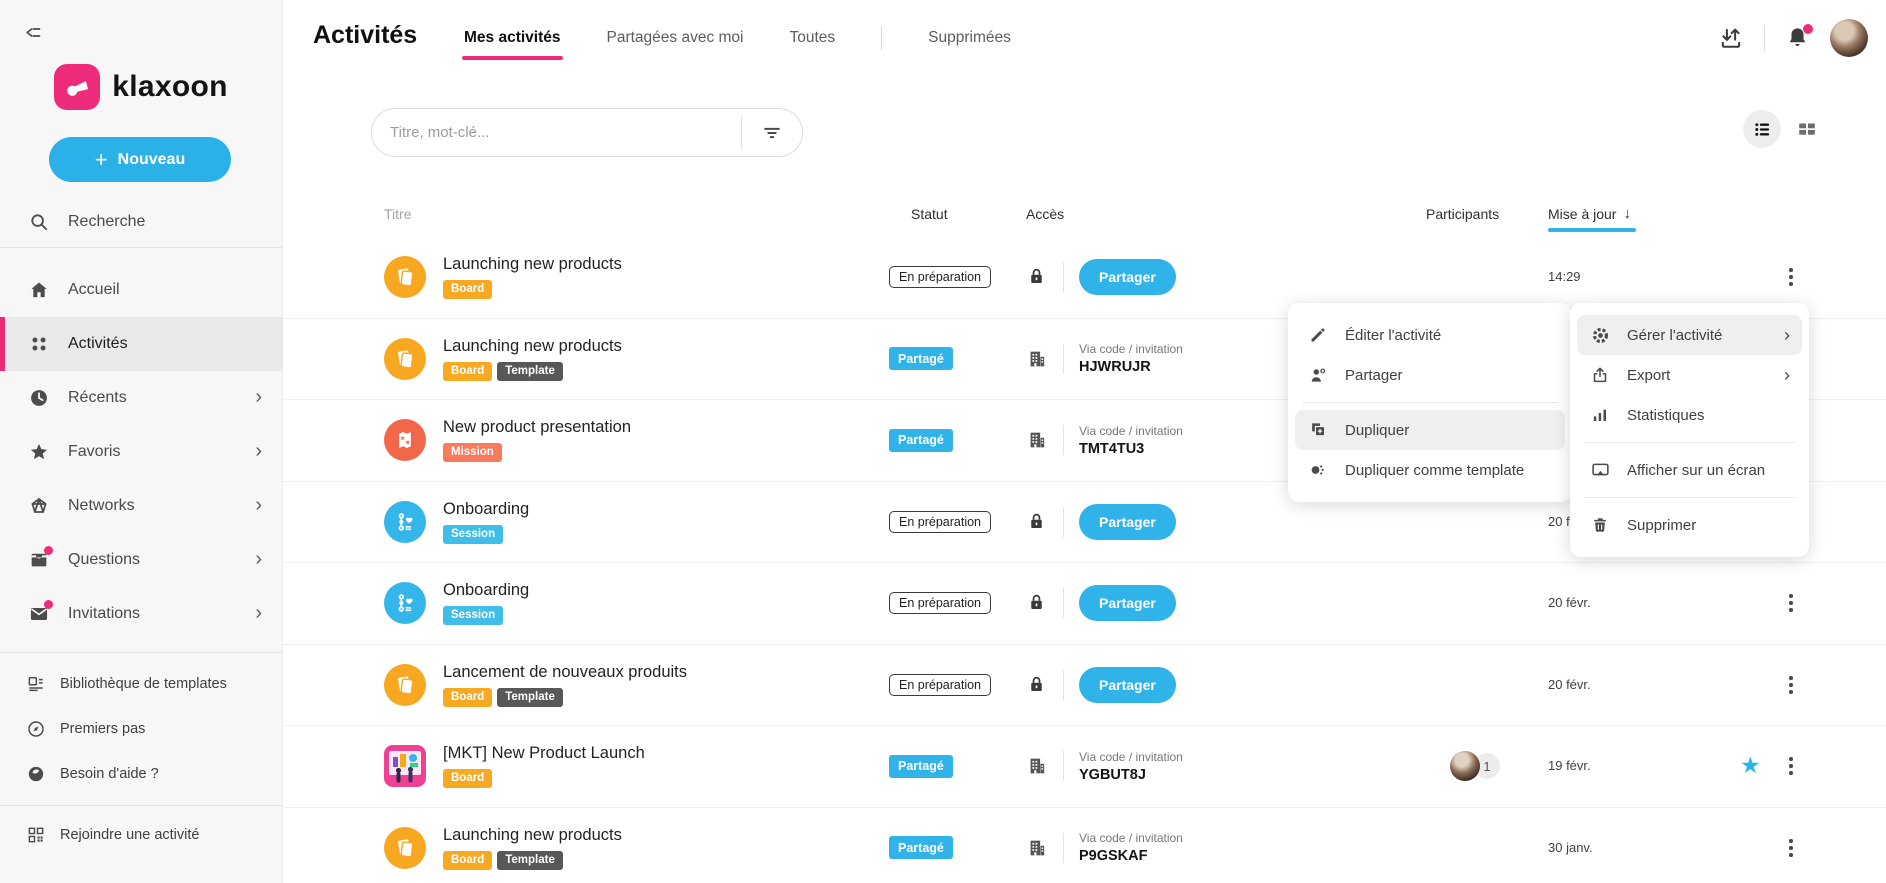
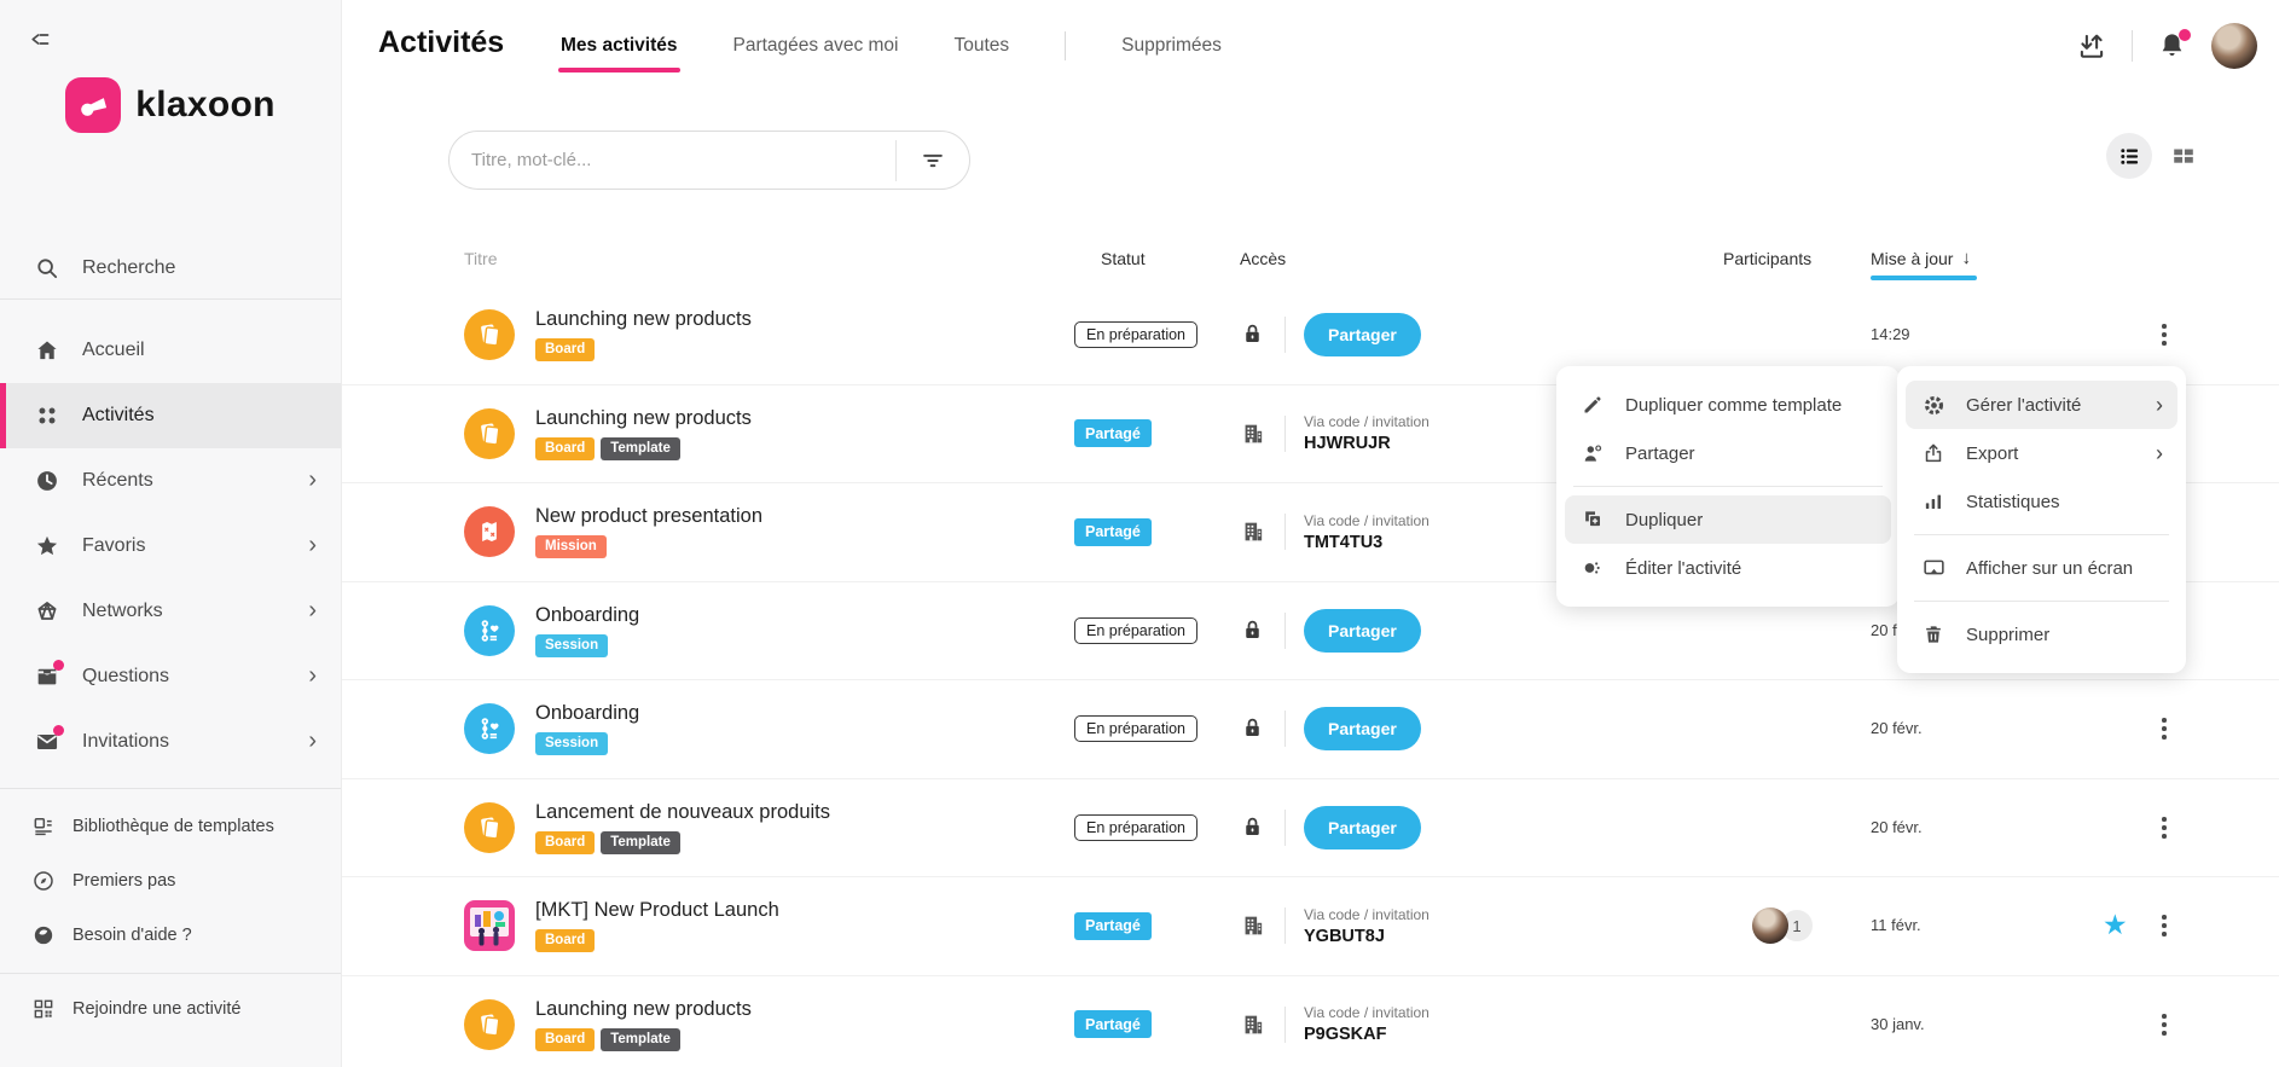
  klaxoon
- +
- Nouveau
  Recherche
  Accueil
  Activités
  Récents
  ›
  Favoris
  ›
  Networks
  ›
  Questions
  ›
  Invitations
  ›
  Bibliothèque de templates
  Premiers pas
  Besoin d'aide ?
  Rejoindre une activité
  Activités
  Mes activités
  Partagées avec moi
  Toutes
  Supprimées
  Titre, mot-clé...
  Titre
  Statut
  Accès
  Participants
  Mise à jour
  ↓
  Launching new products
  Board
  En préparation
  Partager
  14:29
  Launching new products
  Board
  Template
  Partagé
  Via code / invitation
  HJWRUJR
  New product presentation
  Mission
  Partagé
  Via code / invitation
  TMT4TU3
  Onboarding
  Session
  En préparation
  Partager
  Onboarding
  Session
  En préparation
  Partager
  20 févr.
  Lancement de nouveaux produits
  Board
  Template
  En préparation
  Partager
  20 févr.
  [MKT] New Product Launch
  Board
  Partagé
  Via code / invitation
  YGBUT8J
  1
- 19 févr.
+ 11 févr.
  ★
  Launching new products
  Board
  Template
  Partagé
  Via code / invitation
  P9GSKAF
  30 janv.
- Éditer l'activité
+ Dupliquer comme template
  Partager
  Dupliquer
- Dupliquer comme template
+ Éditer l'activité
  Gérer l'activité
  ›
  Export
  ›
  Statistiques
  Afficher sur un écran
  Supprimer
